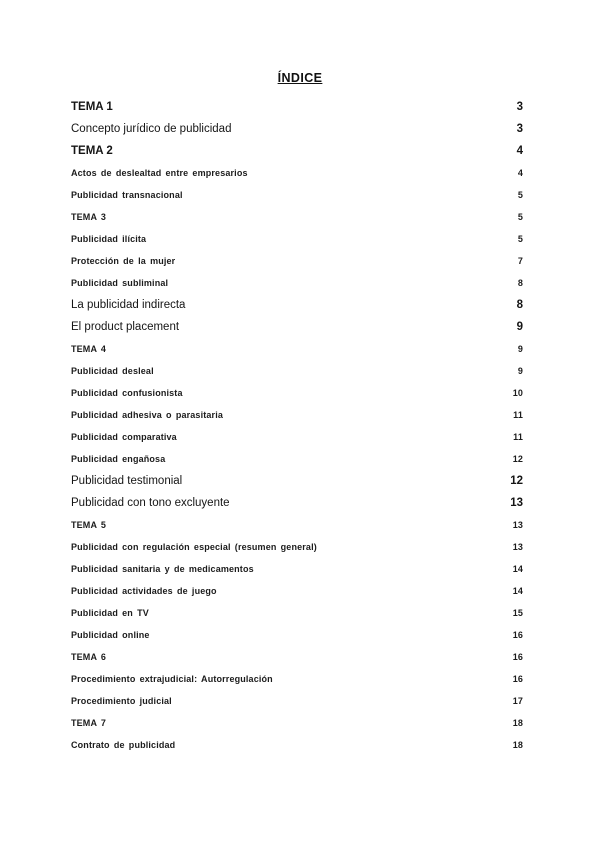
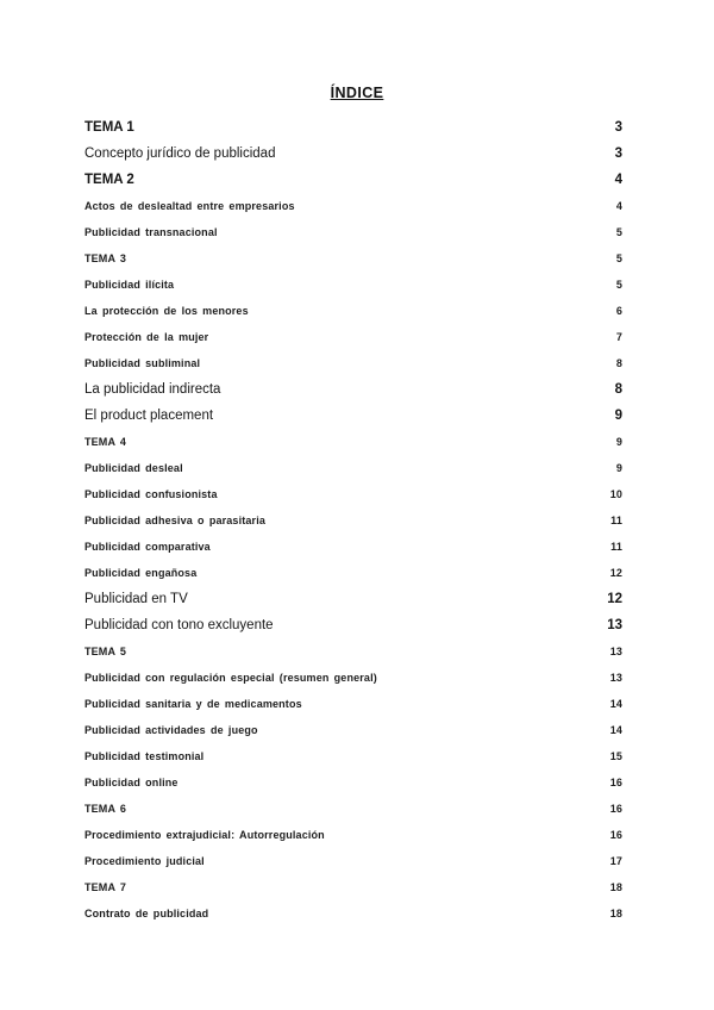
  ÍNDICE
  TEMA 1
  3
  Concepto jurídico de publicidad
  3
  TEMA 2
  4
  Actos de deslealtad entre empresarios
  4
  Publicidad transnacional
  5
  TEMA 3
  5
  Publicidad ilícita
  5
+ La protección de los menores
+ 6
  Protección de la mujer
  7
  Publicidad subliminal
  8
  La publicidad indirecta
  8
  El product placement
  9
  TEMA 4
  9
  Publicidad desleal
  9
  Publicidad confusionista
  10
  Publicidad adhesiva o parasitaria
  11
  Publicidad comparativa
  11
  Publicidad engañosa
  12
- Publicidad testimonial
+ Publicidad en TV
  12
  Publicidad con tono excluyente
  13
  TEMA 5
  13
  Publicidad con regulación especial (resumen general)
  13
  Publicidad sanitaria y de medicamentos
  14
  Publicidad actividades de juego
  14
- Publicidad en TV
+ Publicidad testimonial
  15
  Publicidad online
  16
  TEMA 6
  16
  Procedimiento extrajudicial: Autorregulación
  16
  Procedimiento judicial
  17
  TEMA 7
  18
  Contrato de publicidad
  18
